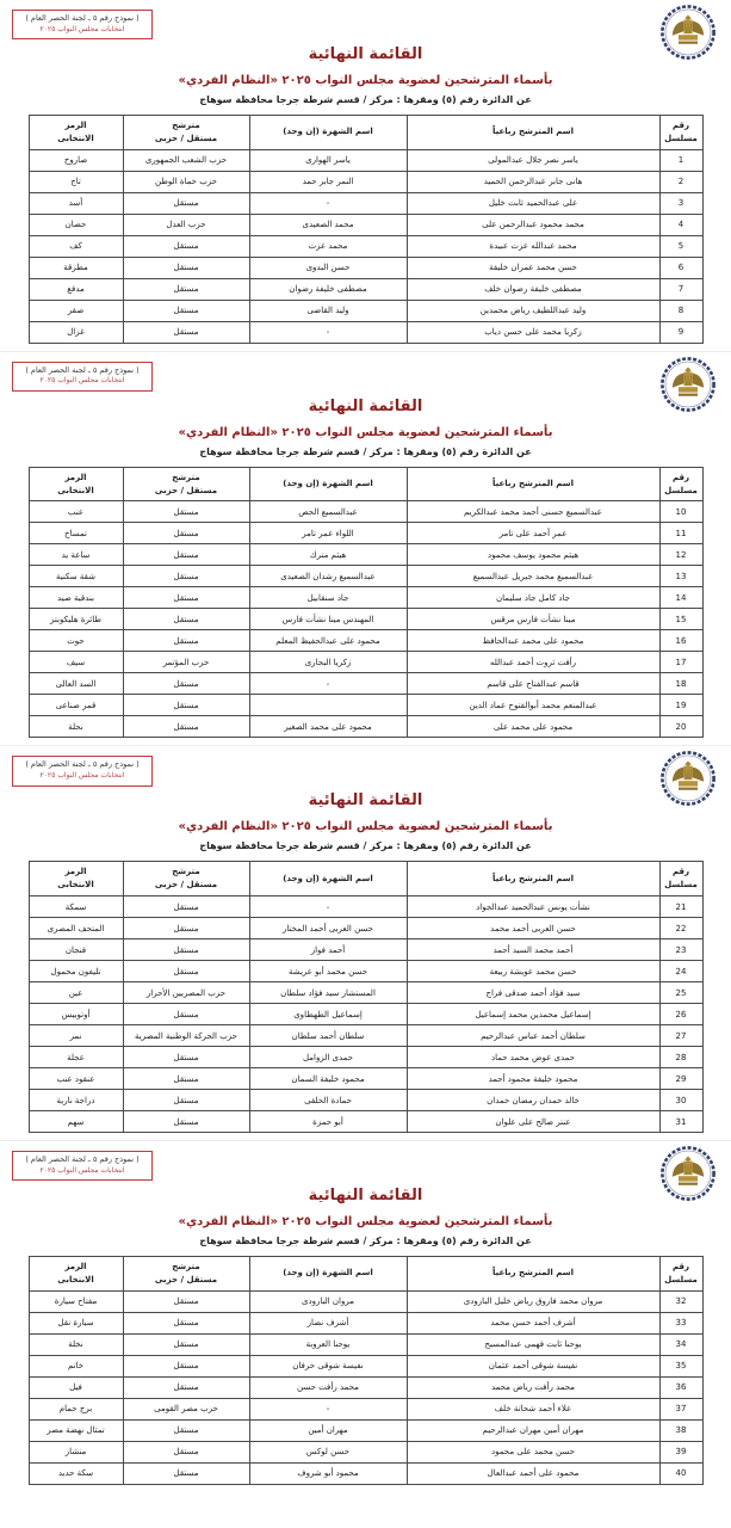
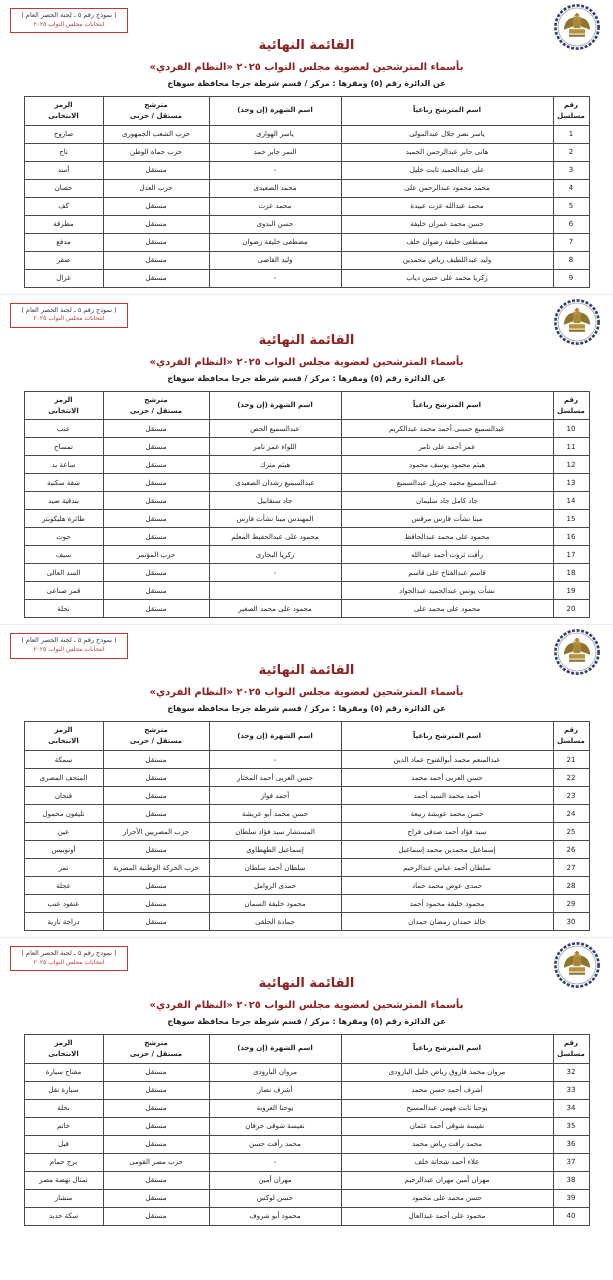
  ( نموذج رقم ٥ ـ لجنة الحصر العام )
  القائمة النهائية
  بأسماء المترشحين لعضوية مجلس النواب ٢٠٢٥ «النظام الفردي»
  عن الدائرة رقم (٥) ومقرها : مركز / قسم شرطة جرجا محافظة سوهاج
  رقم مسلسل	اسم المترشح رباعياً	اسم الشهرة (إن وجد)	مترشح مستقل / حزبى	الرمز الانتخابى
  1	ياسر نصر جلال عبدالمولى	ياسر الهوارى	حزب الشعب الجمهورى	صاروخ
  2	هانى جابر عبدالرحمن الحميد	النمر جابر حمد	حزب حماة الوطن	تاج
  3	على عبدالحميد ثابت خليل	-	مستقل	أسد
  4	محمد محمود عبدالرحمن على	محمد الصعيدى	حزب العدل	حصان
  5	محمد عبدالله عزت عبيدة	محمد عزت	مستقل	كف
  6	حسن محمد عمران خليفة	حسن البدوى	مستقل	مطرقة
  7	مصطفى خليفة رضوان خلف	مصطفى خليفة رضوان	مستقل	مدفع
  8	وليد عبداللطيف رياض محمدين	وليد القاضى	مستقل	صقر
  9	زكريا محمد على حسن دياب	-	مستقل	غزال
  ( نموذج رقم ٥ ـ لجنة الحصر العام )
  القائمة النهائية
  بأسماء المترشحين لعضوية مجلس النواب ٢٠٢٥ «النظام الفردي»
  عن الدائرة رقم (٥) ومقرها : مركز / قسم شرطة جرجا محافظة سوهاج
  رقم مسلسل	اسم المترشح رباعياً	اسم الشهرة (إن وجد)	مترشح مستقل / حزبى	الرمز الانتخابى
  10	عبدالسميع حسنى أحمد محمد عبدالكريم	عبدالسميع الحص	مستقل	عنب
  11	عمر أحمد على تامر	اللواء عمر تامر	مستقل	تمساح
  12	هيثم محمود يوسف محمود	هيثم مترك	مستقل	ساعة يد
  13	عبدالسميع محمد جبريل عبدالسميع	عبدالسميع رشدان الصعيدى	مستقل	شقة سكنية
  14	جاد كامل جاد سليمان	جاد سنقابيل	مستقل	بندقية صيد
  15	مينا نشأت فارس مرقس	المهندس مينا نشأت فارس	مستقل	طائرة هليكوبتر
  16	محمود على محمد عبدالحافظ	محمود على عبدالحفيظ المعلم	مستقل	حوت
  17	رأفت ثروت أحمد عبدالله	زكريا البحارى	حزب المؤتمر	سيف
  18	قاسم عبدالفتاح على قاسم	-	مستقل	السد العالى
- 19	عبدالمنعم محمد أبوالفتوح عماد الدين		مستقل	قمر صناعى
+ 19	نشأت يونس عبدالحميد عبدالجواد		مستقل	قمر صناعى
  20	محمود على محمد على	محمود على محمد الصغير	مستقل	نحلة
  ( نموذج رقم ٥ ـ لجنة الحصر العام )
  القائمة النهائية
  بأسماء المترشحين لعضوية مجلس النواب ٢٠٢٥ «النظام الفردي»
  عن الدائرة رقم (٥) ومقرها : مركز / قسم شرطة جرجا محافظة سوهاج
  رقم مسلسل	اسم المترشح رباعياً	اسم الشهرة (إن وجد)	مترشح مستقل / حزبى	الرمز الانتخابى
- 21	نشأت يونس عبدالحميد عبدالجواد	-	مستقل	سمكة
+ 21	عبدالمنعم محمد أبوالفتوح عماد الدين	-	مستقل	سمكة
  22	حسن العربى أحمد محمد	حسن العربى أحمد المختار	مستقل	المتحف المصرى
  23	أحمد محمد السيد أحمد	أحمد فواز	مستقل	فنجان
  24	حسن محمد عويشة ربيعة	حسن محمد أبو عريشة	مستقل	تليفون محمول
  25	سيد فؤاد أحمد صدقى فراج	المستشار سيد فؤاد سلطان	حزب المصريين الأحرار	عين
  26	إسماعيل محمدين محمد إسماعيل	إسماعيل الطهطاوى	مستقل	أوتوبيس
  27	سلطان أحمد عباس عبدالرحيم	سلطان أحمد سلطان	حزب الحركة الوطنية المصرية	نمر
  28	حمدى عوض محمد حماد	حمدى الزوامل	مستقل	عجلة
  29	محمود خليفة محمود أحمد	محمود خليفة السمان	مستقل	عنقود عنب
  30	خالد حمدان رمضان حمدان	حمادة الحلقى	مستقل	دراجة نارية
- 31	عنتر صالح على علوان	أبو حمزة	مستقل	سهم
  ( نموذج رقم ٥ ـ لجنة الحصر العام )
  القائمة النهائية
  بأسماء المترشحين لعضوية مجلس النواب ٢٠٢٥ «النظام الفردي»
  عن الدائرة رقم (٥) ومقرها : مركز / قسم شرطة جرجا محافظة سوهاج
  رقم مسلسل	اسم المترشح رباعياً	اسم الشهرة (إن وجد)	مترشح مستقل / حزبى	الرمز الانتخابى
  32	مروان محمد فاروق رياض خليل البارودى	مروان البارودى	مستقل	مفتاح سيارة
  33	أشرف أحمد حسن محمد	أشرف نصار	مستقل	سيارة نقل
  34	يوحنا ثابت فهمى عبدالمسيح	يوحنا العروبة	مستقل	نخلة
  35	نفيسة شوقى أحمد عثمان	نفيسة شوقى حرفان	مستقل	خاتم
  36	محمد رأفت رياض محمد	محمد رأفت حسن	مستقل	فيل
  37	علاء أحمد شحاتة خلف	-	حزب مصر القومى	برج حمام
  38	مهران أمين مهران عبدالرحيم	مهران أمين	مستقل	تمثال نهضة مصر
  39	حسن محمد على محمود	حسن لوكس	مستقل	منشار
  40	محمود على أحمد عبدالعال	محمود أبو شروف	مستقل	سكة حديد
